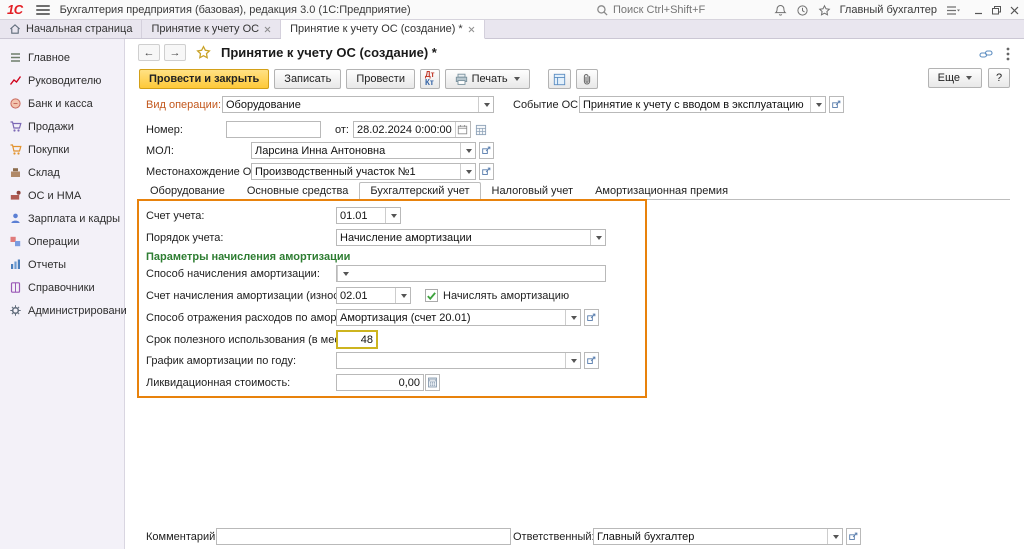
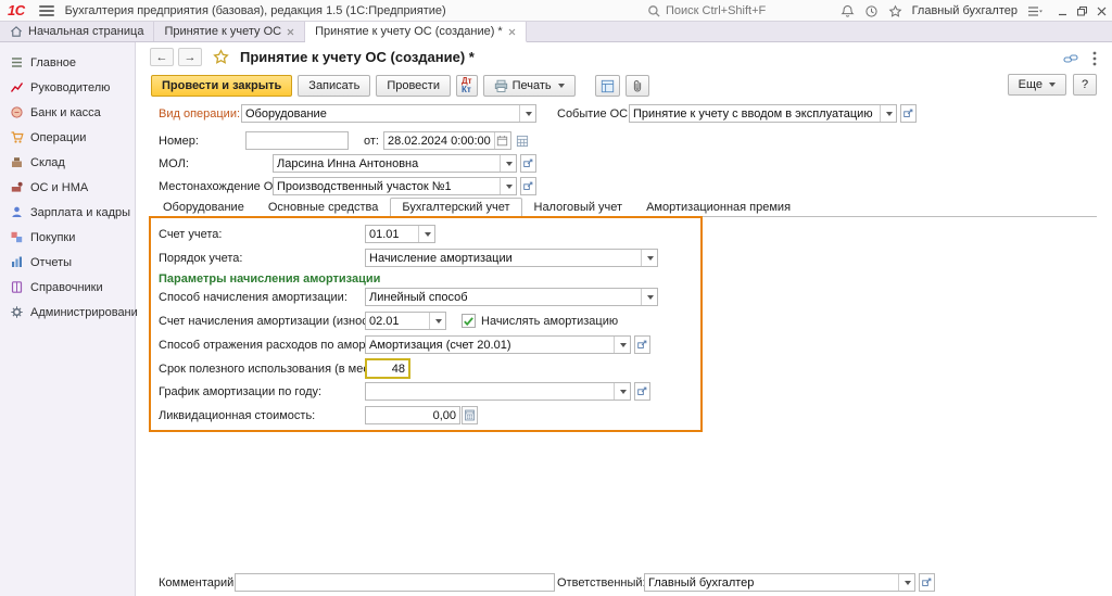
  1С
- Бухгалтерия предприятия (базовая), редакция 3.0 (1С:Предприятие)
+ Бухгалтерия предприятия (базовая), редакция 1.5 (1С:Предприятие)
  Поиск Ctrl+Shift+F
  Главный бухгалтер
  Начальная страница
  Принятие к учету ОС
  Принятие к учету ОС (создание) *
  Главное
  Руководителю
  Банк и касса
- Продажи
- Покупки
+ Операции
  Склад
  ОС и НМА
  Зарплата и кадры
- Операции
+ Покупки
  Отчеты
  Справочники
  Администрировани
  ←
  →
  Принятие к учету ОС (создание) *
  Провести и закрыть
  Записать
  Провести
  Дт
  Кт
  Печать
  Еще
  ?
  Вид операции:
  Оборудование
  Событие ОС
  Принятие к учету с вводом в эксплуатацию
  Номер:
  от:
  28.02.2024 0:00:00
  МОЛ:
  Ларсина Инна Антоновна
  Местонахождение О
  Производственный участок №1
  Оборудование
  Основные средства
  Бухгалтерский учет
  Налоговый учет
  Амортизационная премия
  Счет учета:
  01.01
  Порядок учета:
  Начисление амортизации
  Параметры начисления амортизации
  Способ начисления амортизации:
+ Линейный способ
  Счет начисления амортизации (изно
  02.01
  Начислять амортизацию
  Способ отражения расходов по амор
  Амортизация (счет 20.01)
  Срок полезного использования (в ме
  48
  График амортизации по году:
  Ликвидационная стоимость:
  0,00
  Комментарий
  Ответственный
  Главный бухгалтер
